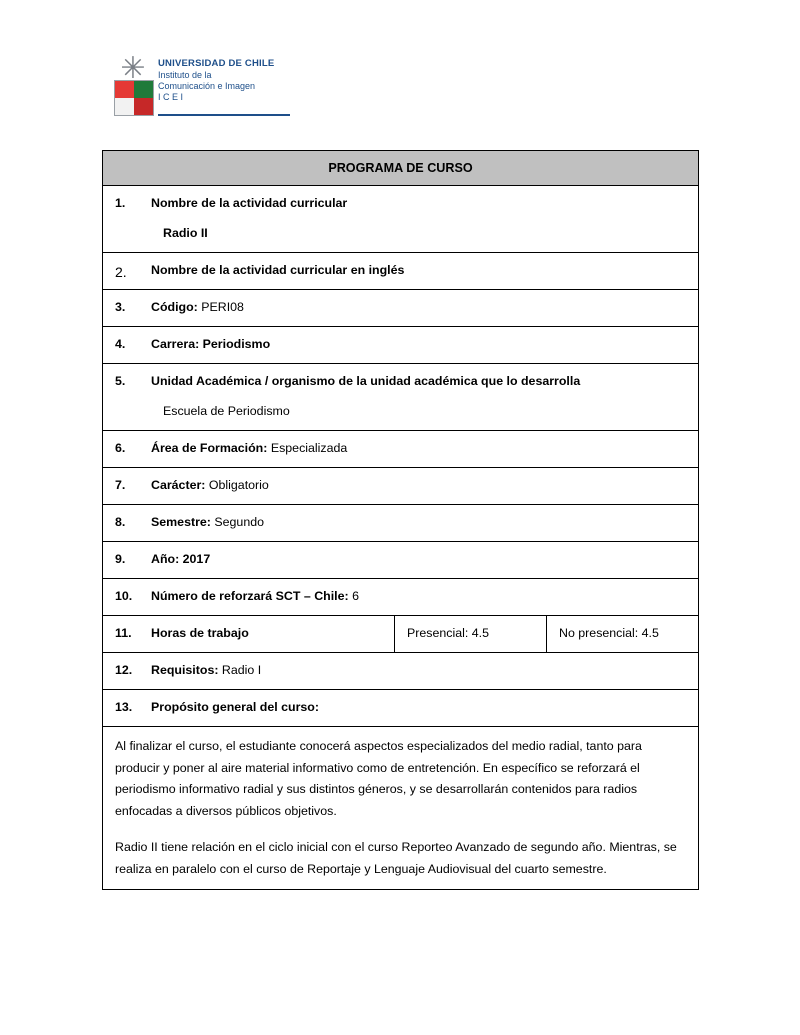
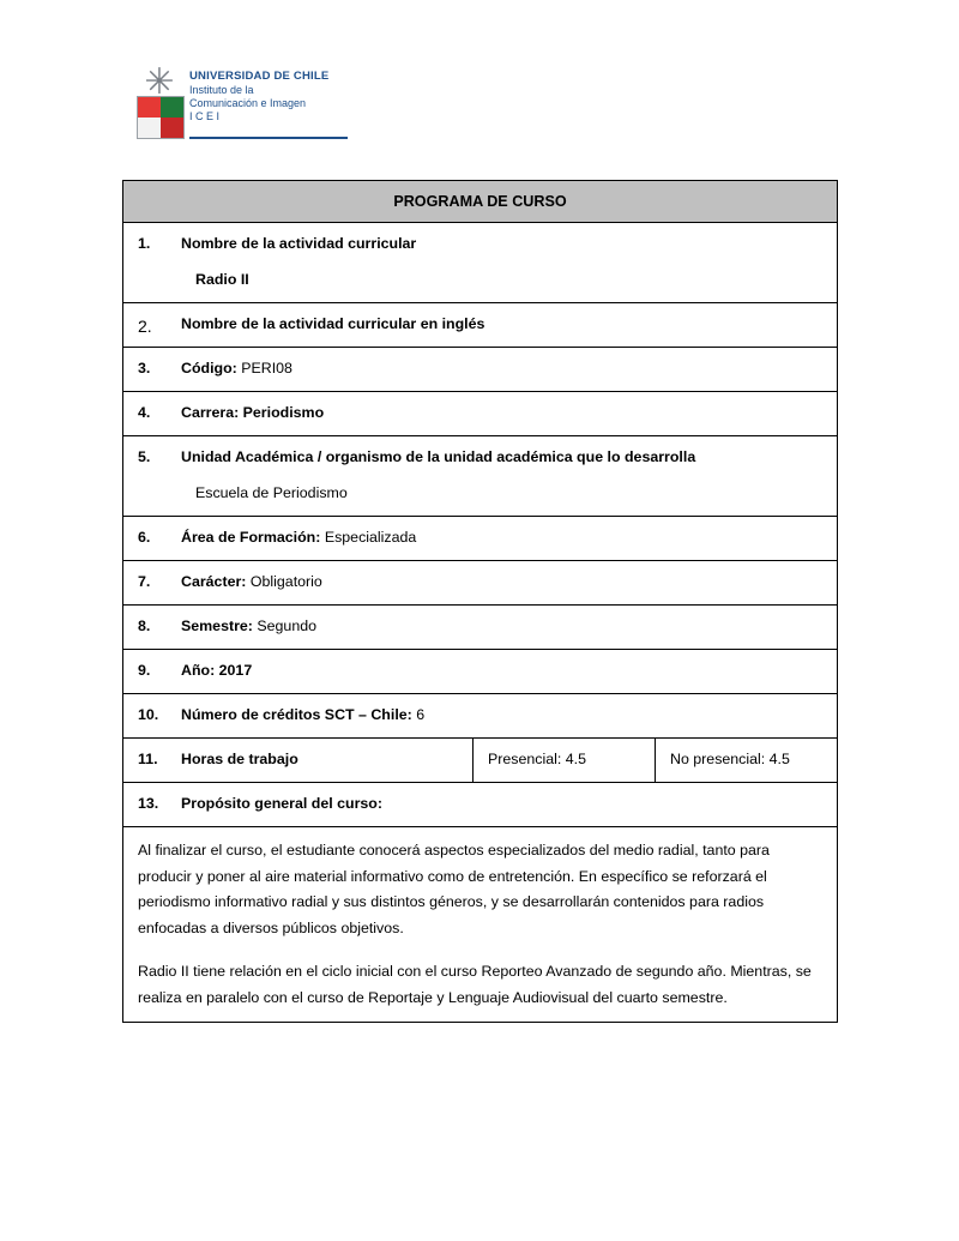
  ✳
  UNIVERSIDAD DE CHILE
  Instituto de la
  Comunicación e Imagen
  I C E I
  PROGRAMA DE CURSO
  1. Nombre de la actividad curricular Radio II
  2. Nombre de la actividad curricular en inglés
  3. Código: PERI08
  4. Carrera: Periodismo
  5. Unidad Académica / organismo de la unidad académica que lo desarrolla Escuela de Periodismo
  6. Área de Formación: Especializada
  7. Carácter: Obligatorio
  8. Semestre: Segundo
  9. Año: 2017
- 10. Número de reforzará SCT – Chile: 6
+ 10. Número de créditos SCT – Chile: 6
  11. Horas de trabajo	Presencial: 4.5	No presencial: 4.5
- 12. Requisitos: Radio I
  13. Propósito general del curso:
  Al finalizar el curso, el estudiante conocerá aspectos especializados del medio radial, tanto para producir y poner al aire material informativo como de entretención. En específico se reforzará el periodismo informativo radial y sus distintos géneros, y se desarrollarán contenidos para radios enfocadas a diversos públicos objetivos. Radio II tiene relación en el ciclo inicial con el curso Reporteo Avanzado de segundo año. Mientras, se realiza en paralelo con el curso de Reportaje y Lenguaje Audiovisual del cuarto semestre.
